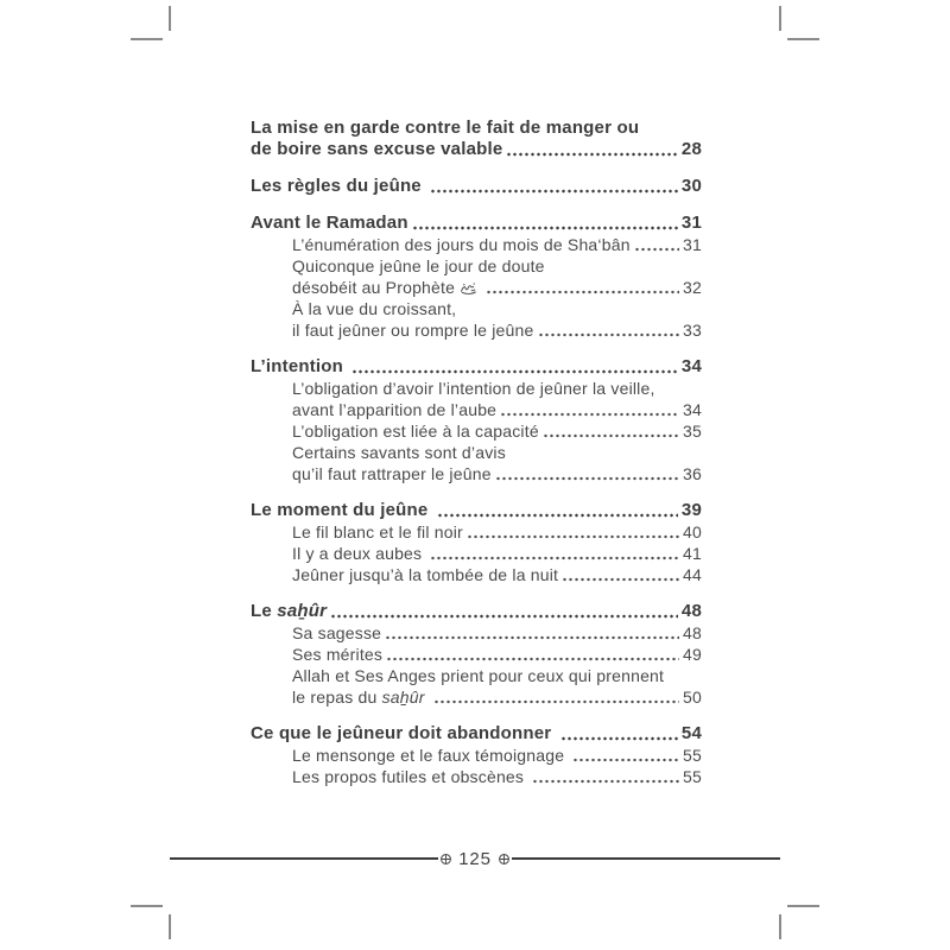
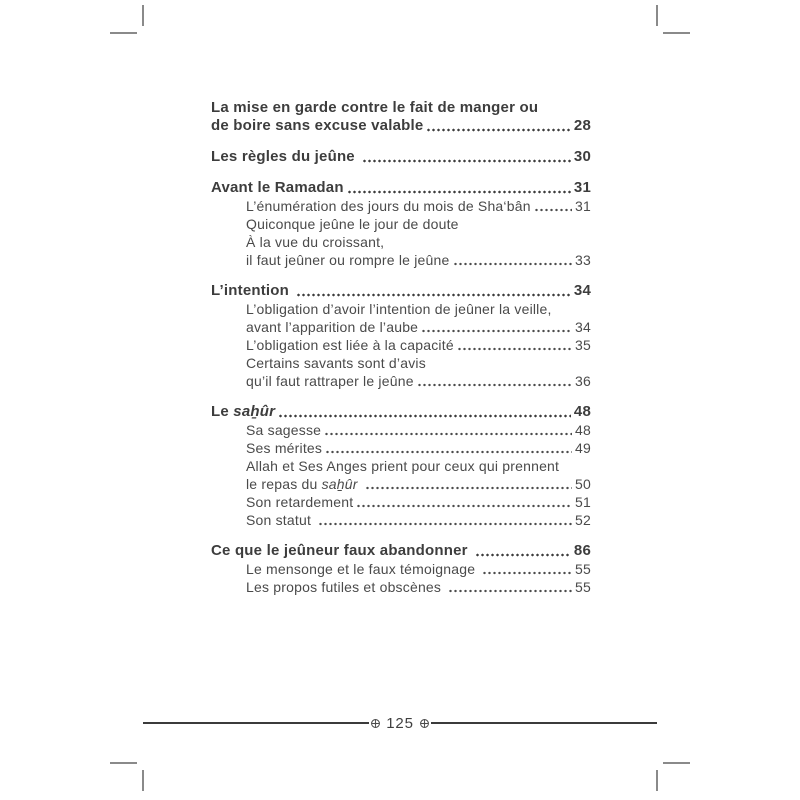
  La mise en garde contre le fait de manger ou
  de boire sans excuse valable
  28
  Les règles du jeûne
  30
  Avant le Ramadan
  31
  L’énumération des jours du mois de Sha‘bân
  31
  Quiconque jeûne le jour de doute
- désobéit au Prophète
- 32
  À la vue du croissant,
  il faut jeûner ou rompre le jeûne
  33
  L’intention
  34
  L’obligation d’avoir l’intention de jeûner la veille,
  avant l’apparition de l’aube
  34
  L’obligation est liée à la capacité
  35
  Certains savants sont d’avis
  qu’il faut rattraper le jeûne
  36
- Le moment du jeûne
- 39
- Le fil blanc et le fil noir
- 40
- Il y a deux aubes
- 41
- Jeûner jusqu’à la tombée de la nuit
- 44
  Le saẖûr
  48
  Sa sagesse
  48
  Ses mérites
  49
  Allah et Ses Anges prient pour ceux qui prennent
  le repas du saẖûr
  50
+ Son retardement
+ 51
+ Son statut
+ 52
- Ce que le jeûneur doit abandonner
+ Ce que le jeûneur faux abandonner
- 54
+ 86
  Le mensonge et le faux témoignage
  55
  Les propos futiles et obscènes
  55
  125
